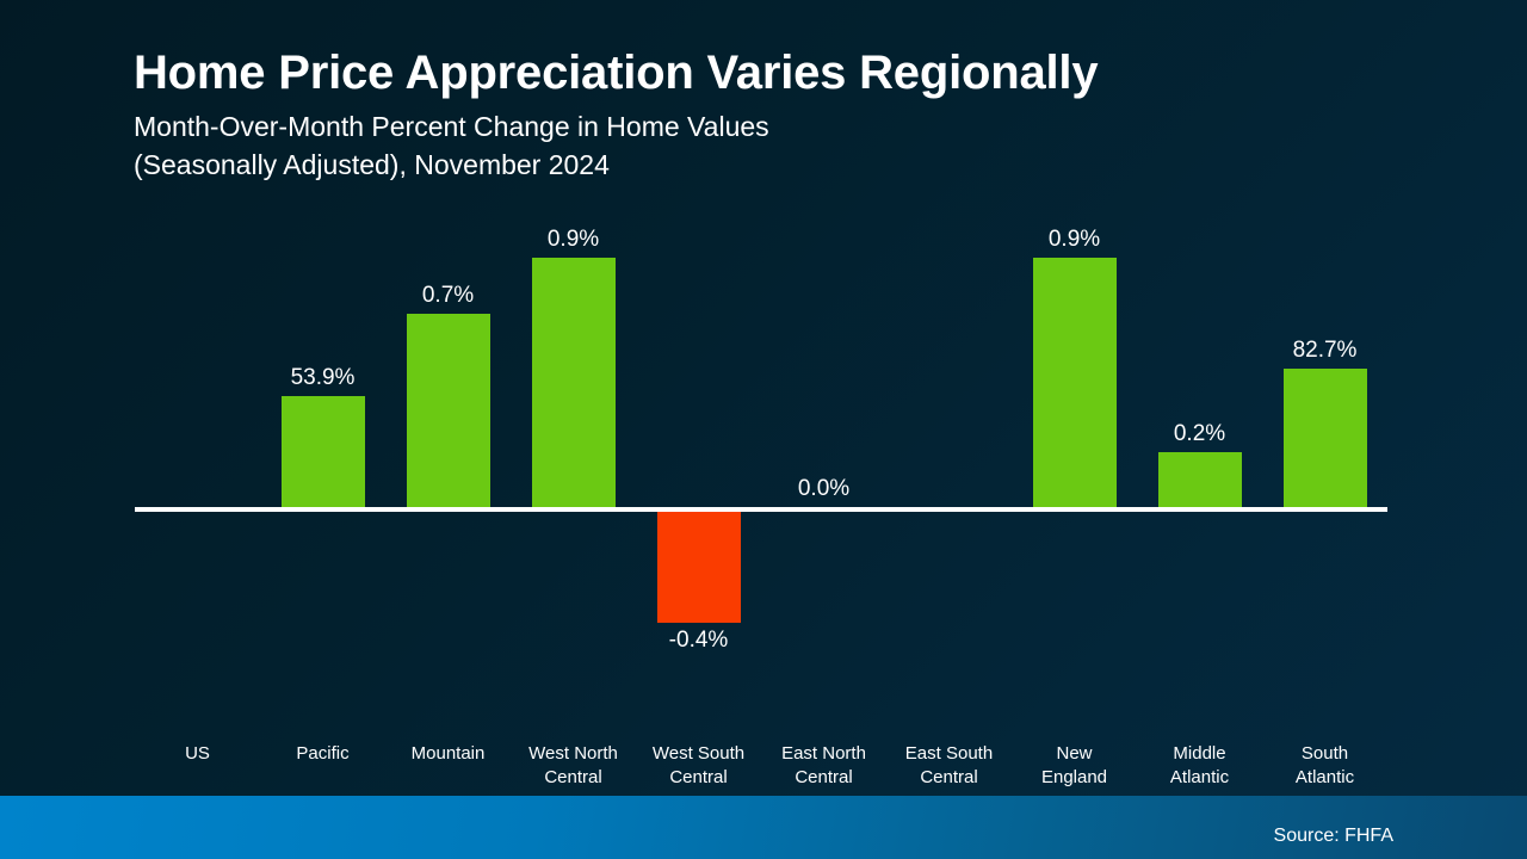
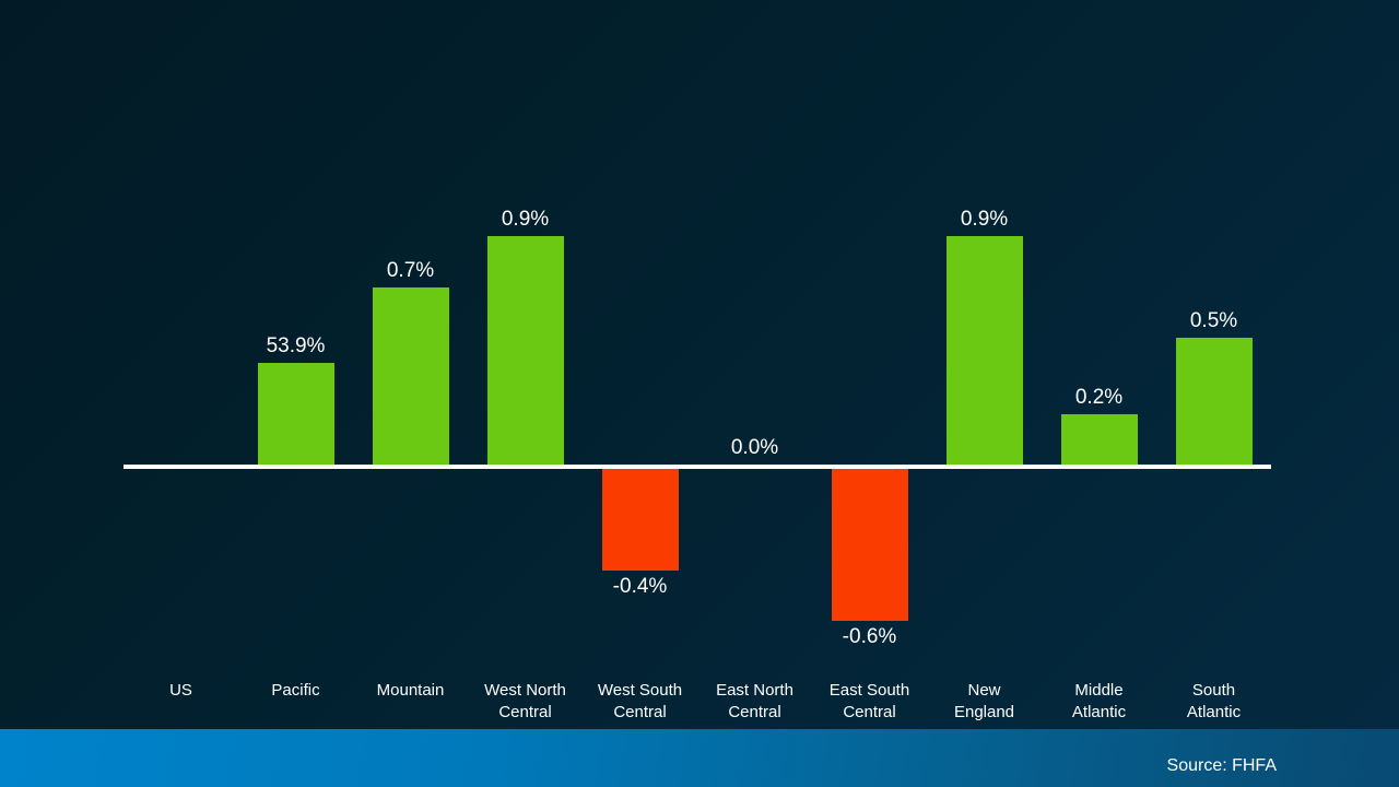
- Home Price Appreciation Varies Regionally
- Month-Over-Month Percent Change in Home Values
- (Seasonally Adjusted), November 2024
  53.9%
  0.7%
  0.9%
  -0.4%
  0.0%
+ -0.6%
  0.9%
  0.2%
- 82.7%
+ 0.5%
  US
  Pacific
  Mountain
  West North
  Central
  West South
  Central
  East North
  Central
  East South
  Central
  New
  England
  Middle
  Atlantic
  South
  Atlantic
  Source: FHFA
